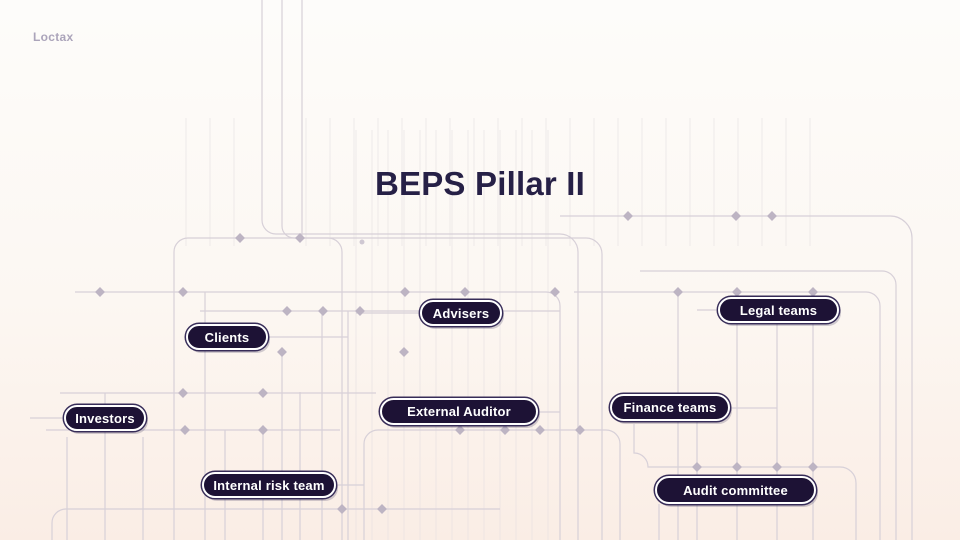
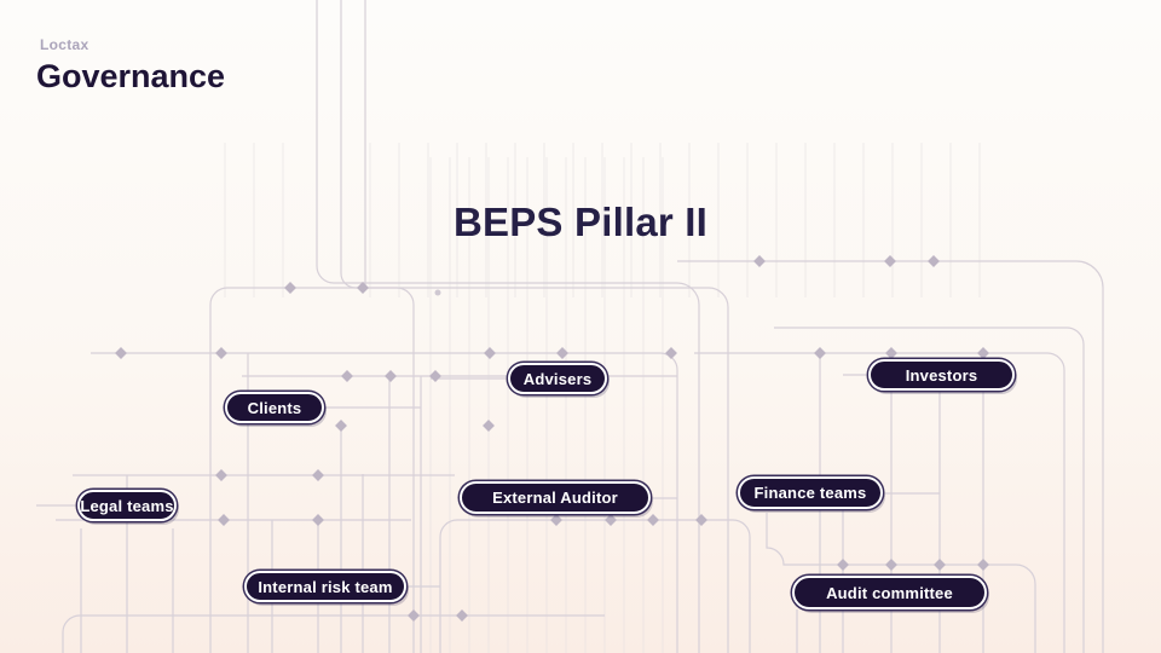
  Loctax
+ Governance
  BEPS Pillar II
- Investors
+ Legal teams
  Clients
  Internal risk team
  Advisers
  External Auditor
- Legal teams
+ Investors
  Finance teams
  Audit committee
